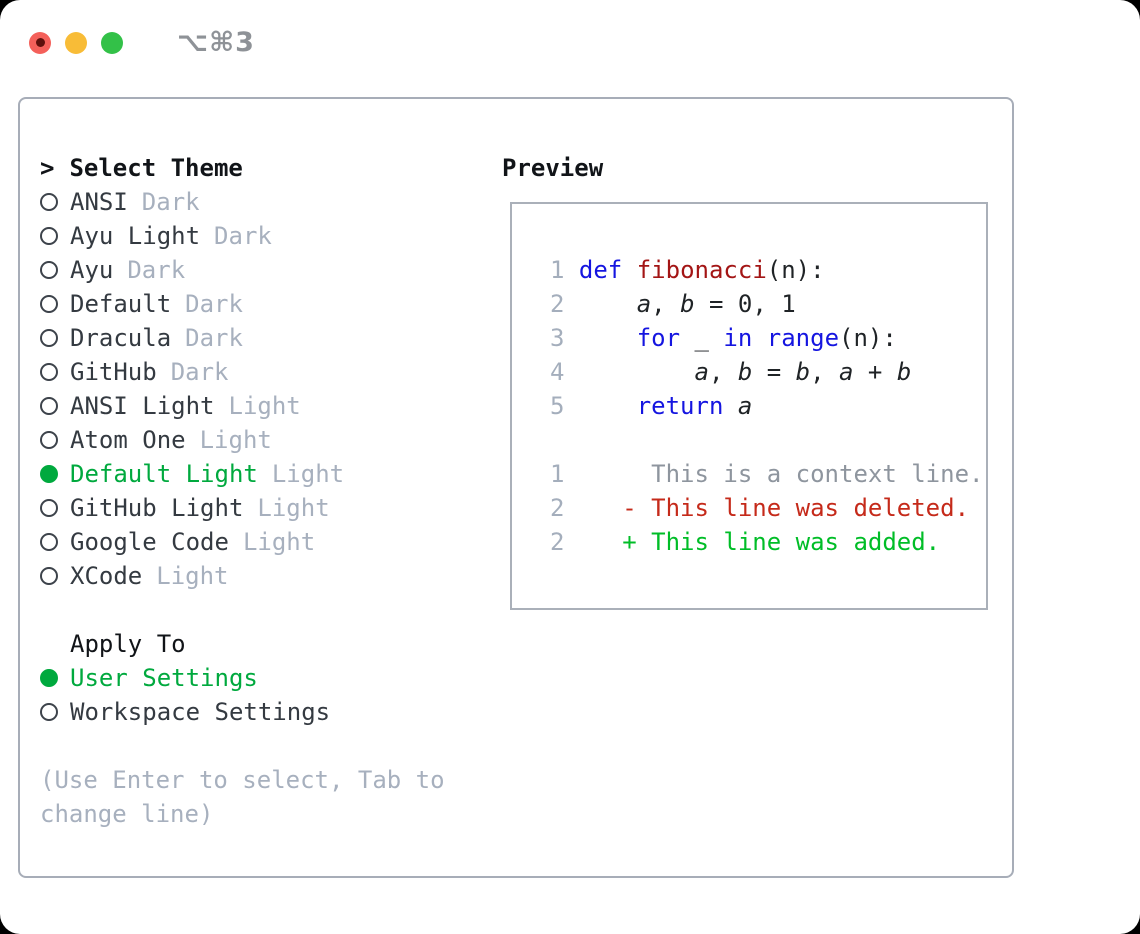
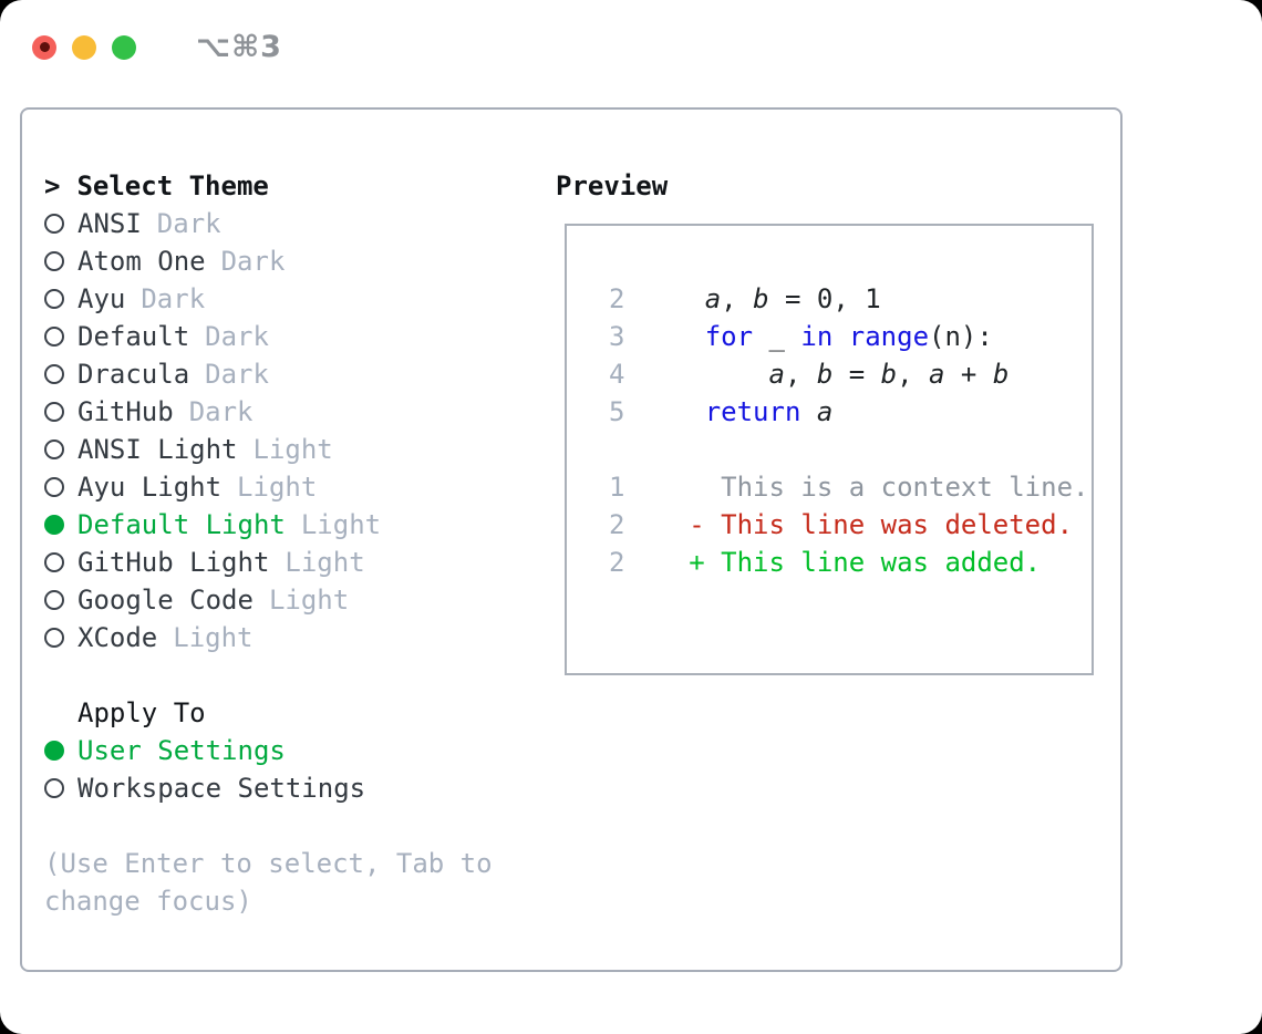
  ⌥⌘3
  >
  Select Theme
  ANSI
  Dark
- Ayu Light
+ Atom One
  Dark
  Ayu
  Dark
  Default
  Dark
  Dracula
  Dark
  GitHub
  Dark
  ANSI Light
  Light
- Atom One
+ Ayu Light
  Light
  Default Light
  Light
  GitHub Light
  Light
  Google Code
  Light
  XCode
  Light
  Apply To
  User Settings
  Workspace Settings
- (Use Enter to select, Tab to change line)
+ (Use Enter to select, Tab to change focus)
  Preview
- 1 def fibonacci(n):
  2 a, b = 0, 1
  3 for _ in range(n):
  4 a, b = b, a + b
  5 return a
  1 This is a context line.
  2 - This line was deleted.
  2 + This line was added.
